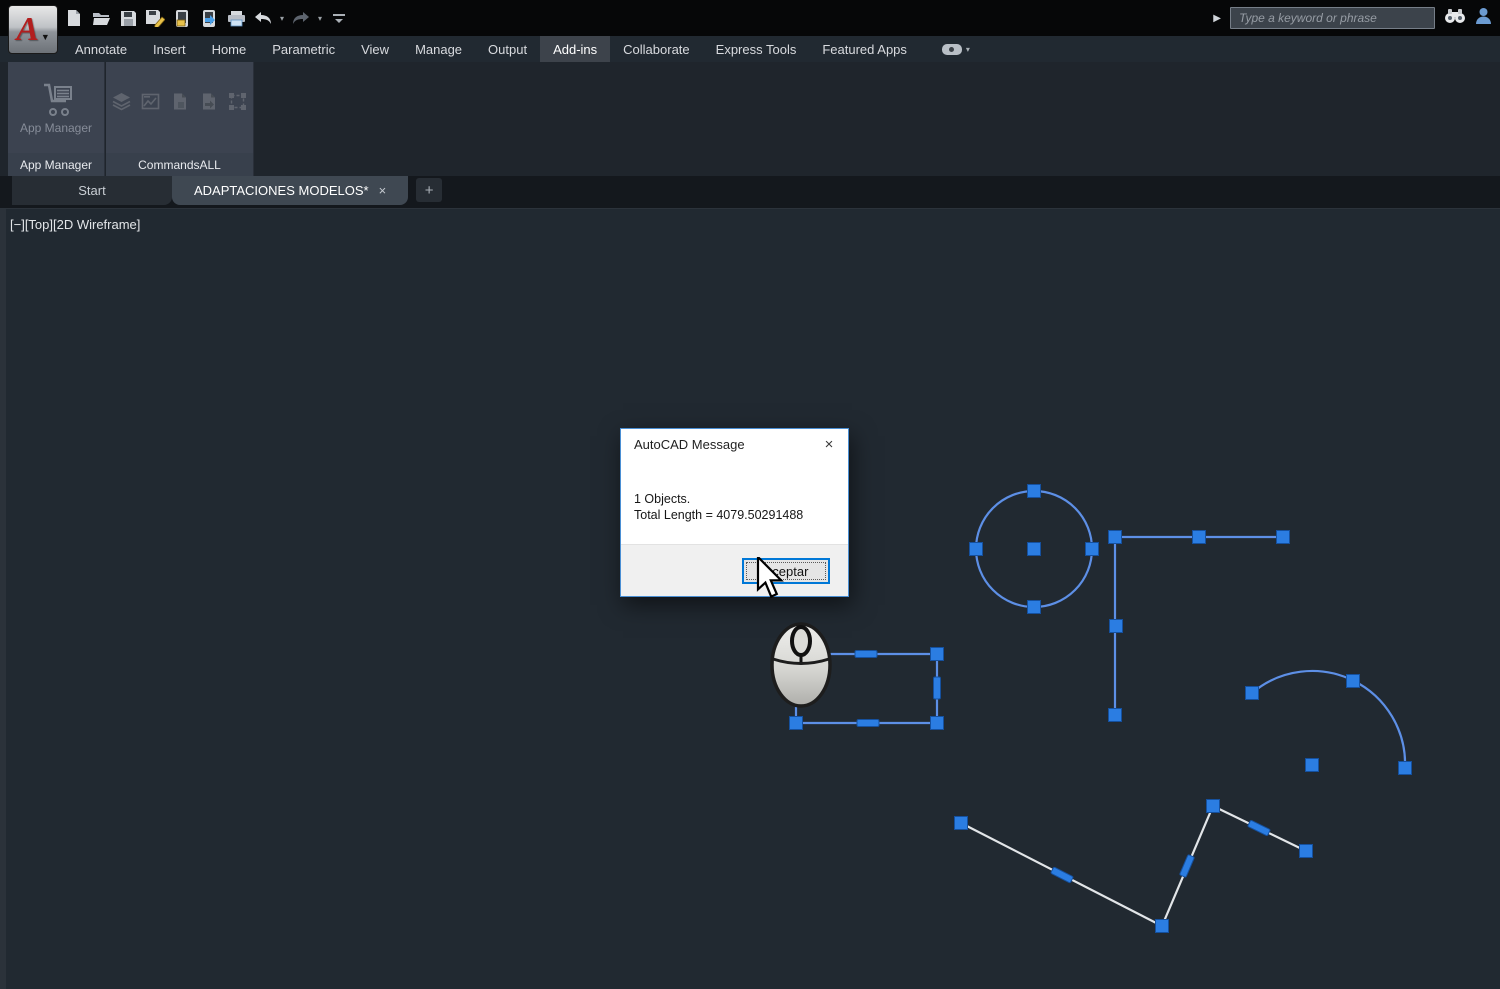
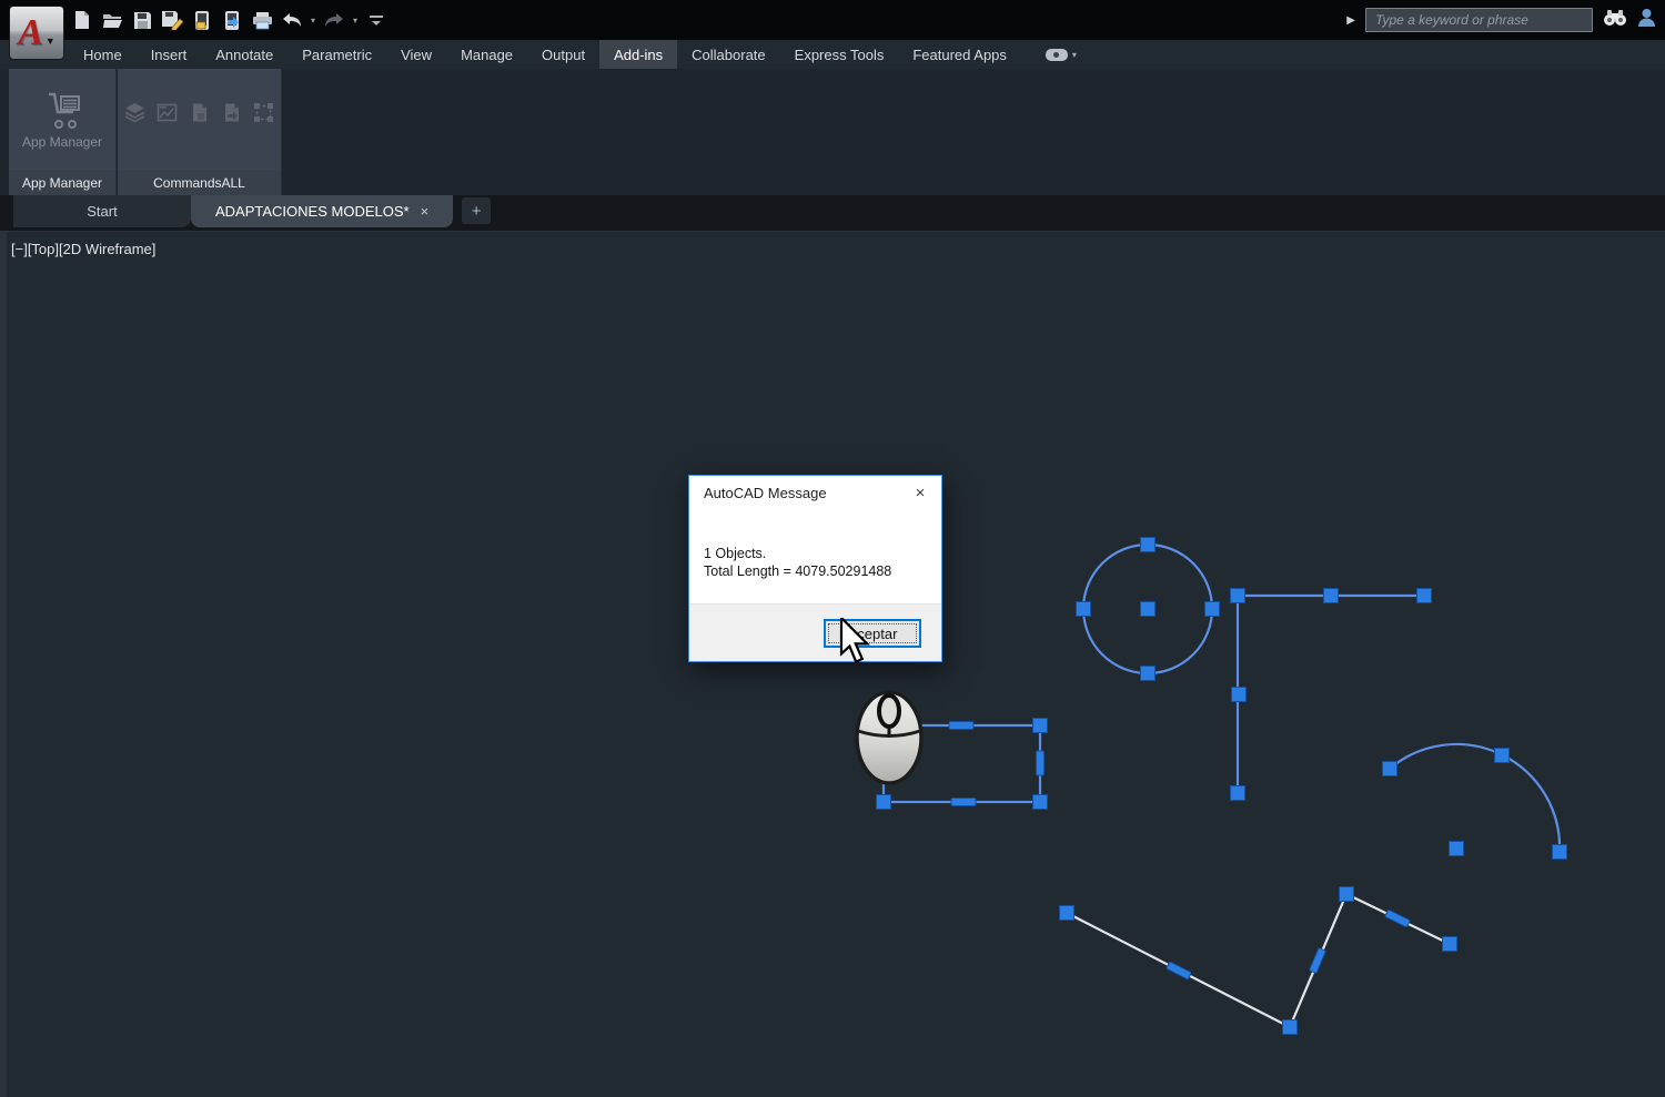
  A
  ▼
  ▾
  ▾
  ▶
  Type a keyword or phrase
- Annotate
+ Home
  Insert
- Home
+ Annotate
  Parametric
  View
  Manage
  Output
  Add-ins
  Collaborate
  Express Tools
  Featured Apps
  ▾
  App Manager
  App Manager
  CommandsALL
  Start
  ADAPTACIONES MODELOS*
  ×
  +
  [−][Top][2D Wireframe]
  AutoCAD Message
  ×
  1 Objects.
  Total Length = 4079.50291488
  ceptar
